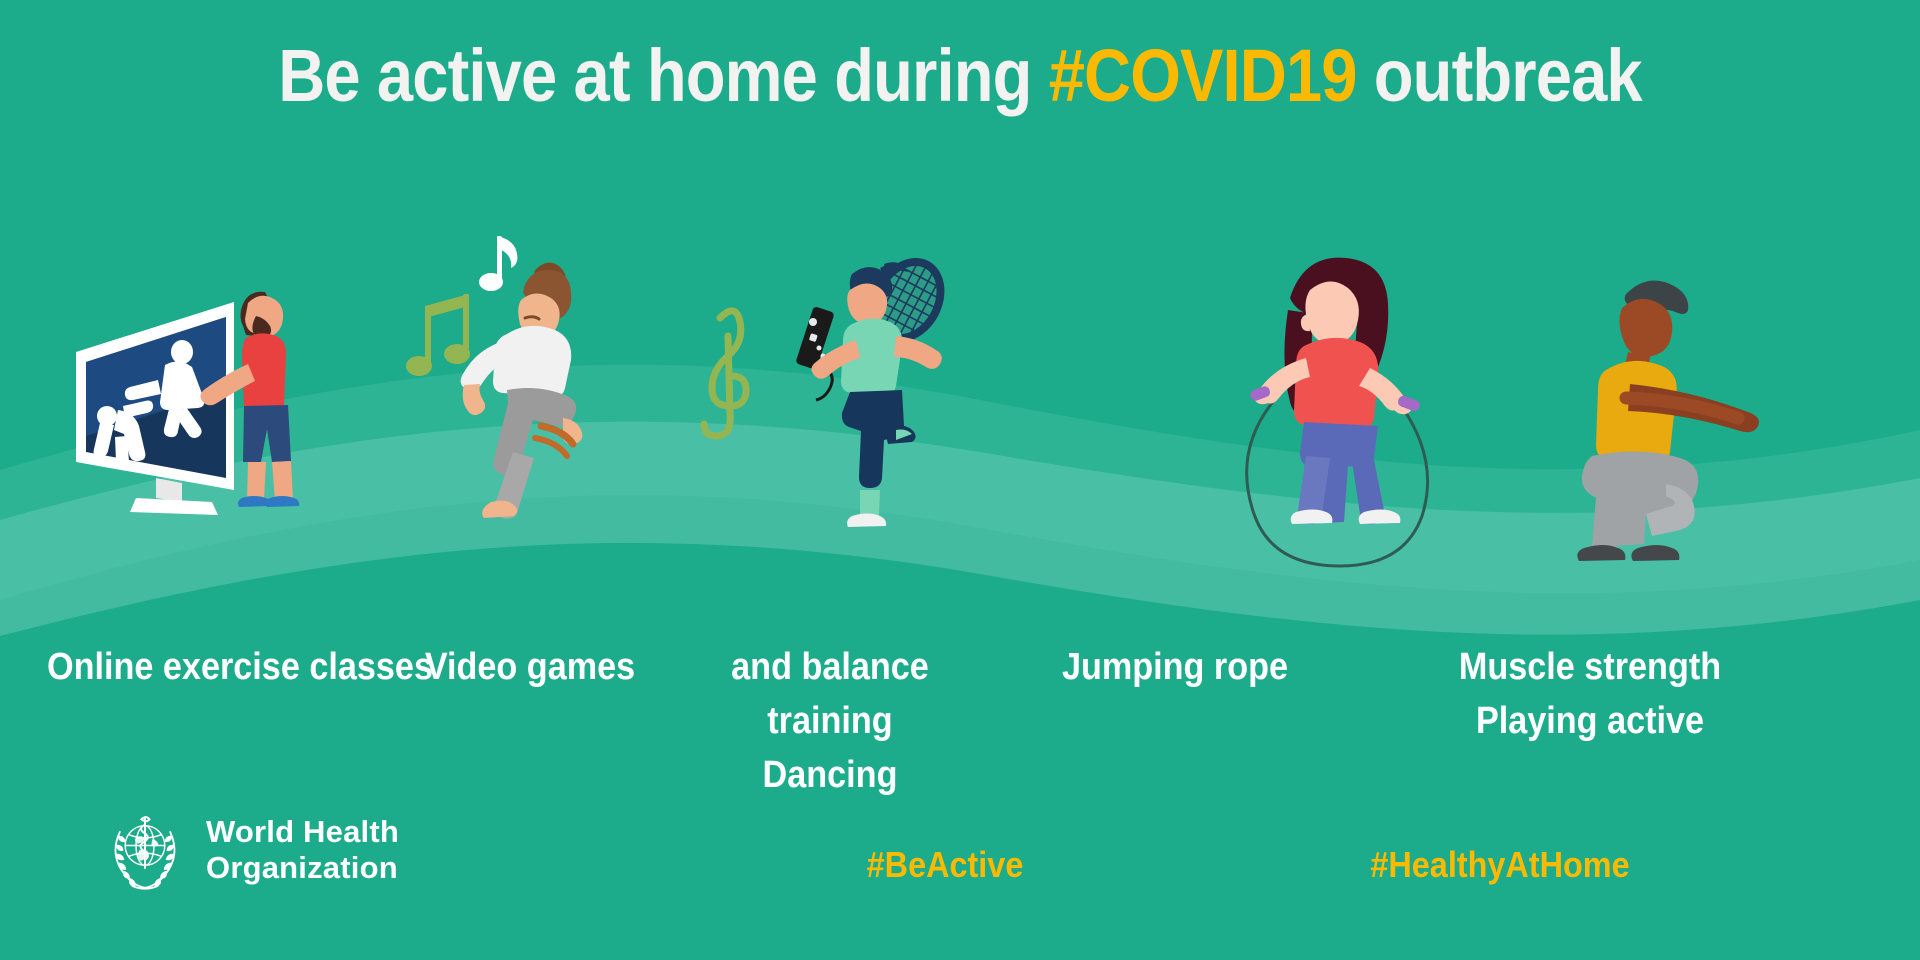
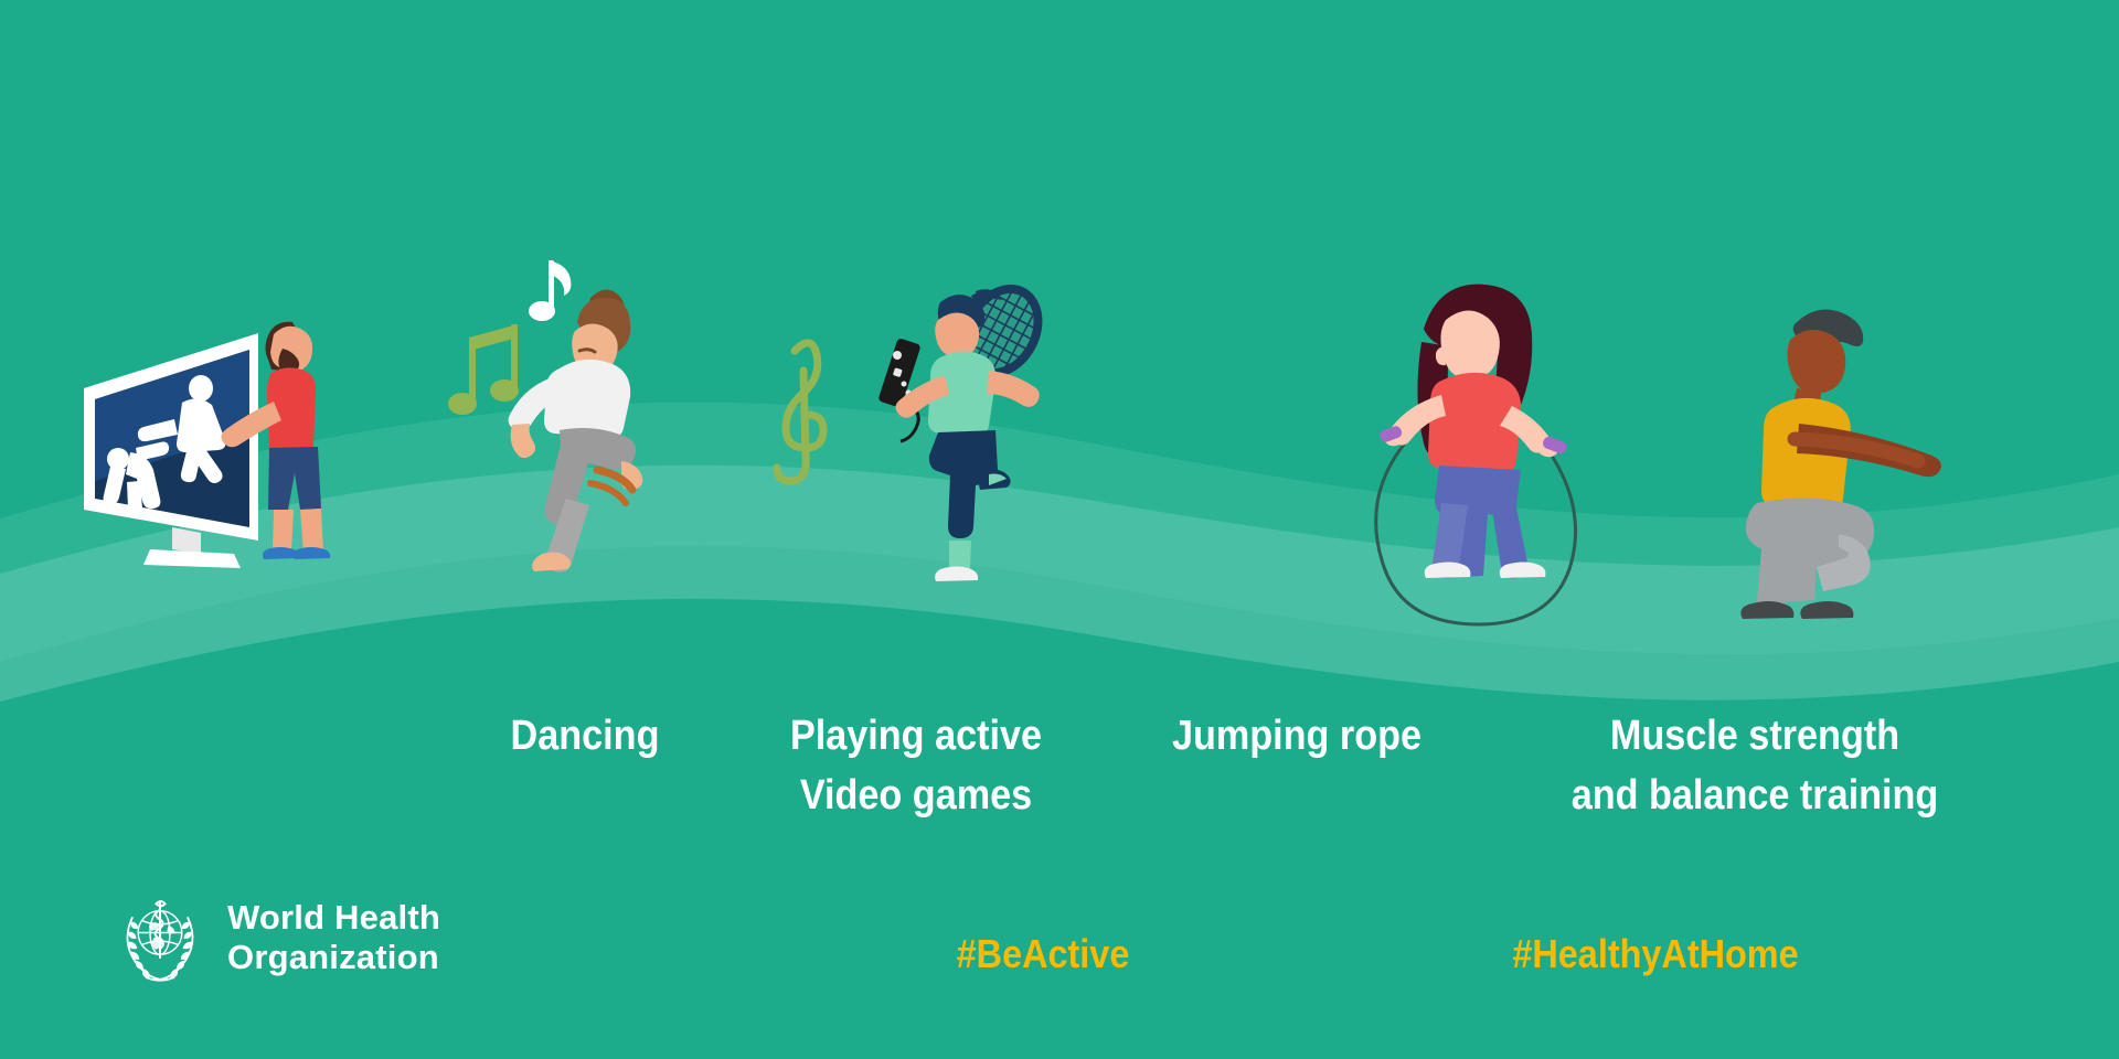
- Be active at home during #COVID19 outbreak
- Online exercise classes
- Video games
+ Dancing
- and balance training
+ Playing active
- Dancing
+ Video games
  Jumping rope
  Muscle strength
- Playing active
+ and balance training
  World Health
  Organization
  #BeActive
  #HealthyAtHome
